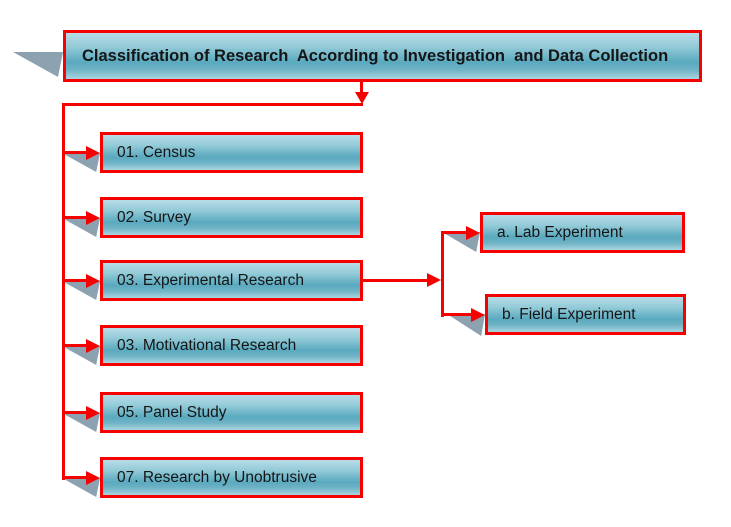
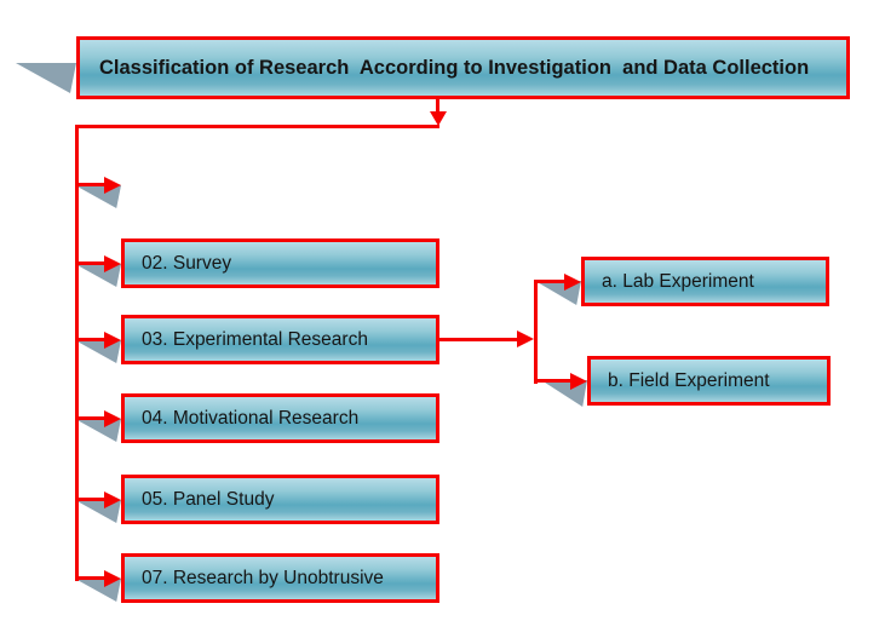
  Classification of Research According to Investigation and Data Collection
- 01. Census
  02. Survey
  03. Experimental Research
- 03. Motivational Research
+ 04. Motivational Research
  05. Panel Study
  07. Research by Unobtrusive
  a. Lab Experiment
  b. Field Experiment
